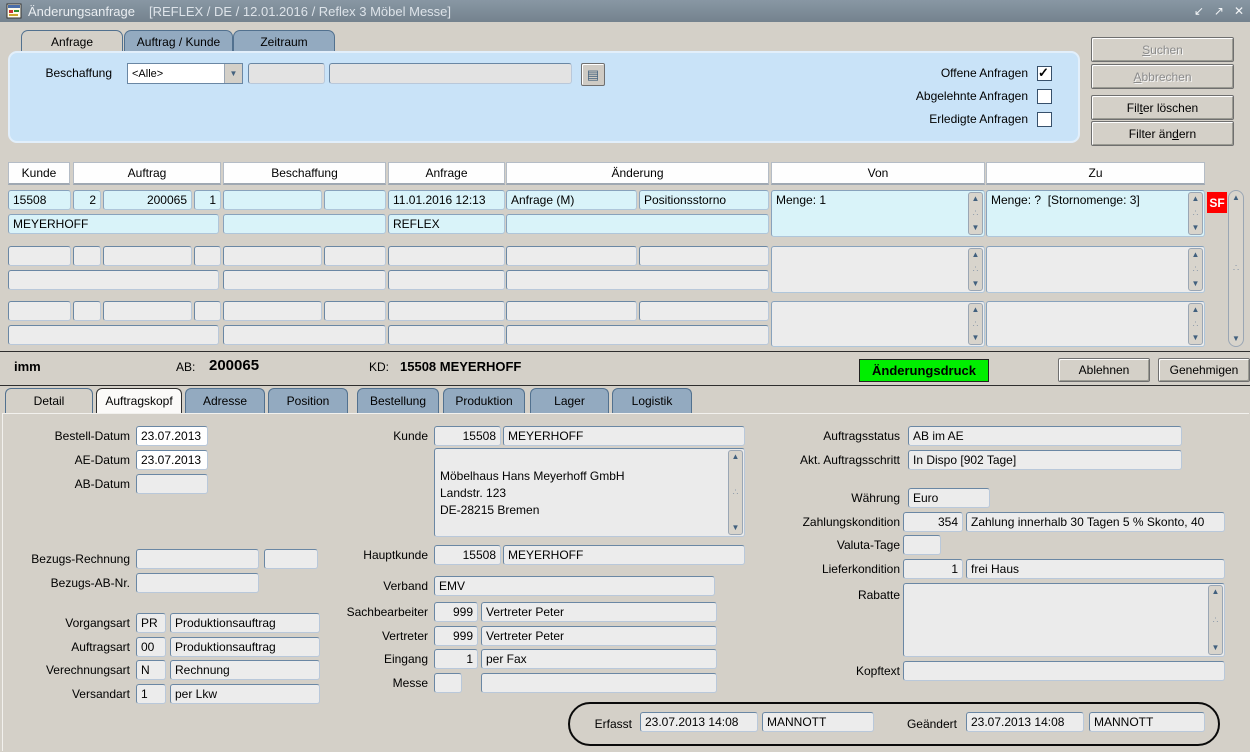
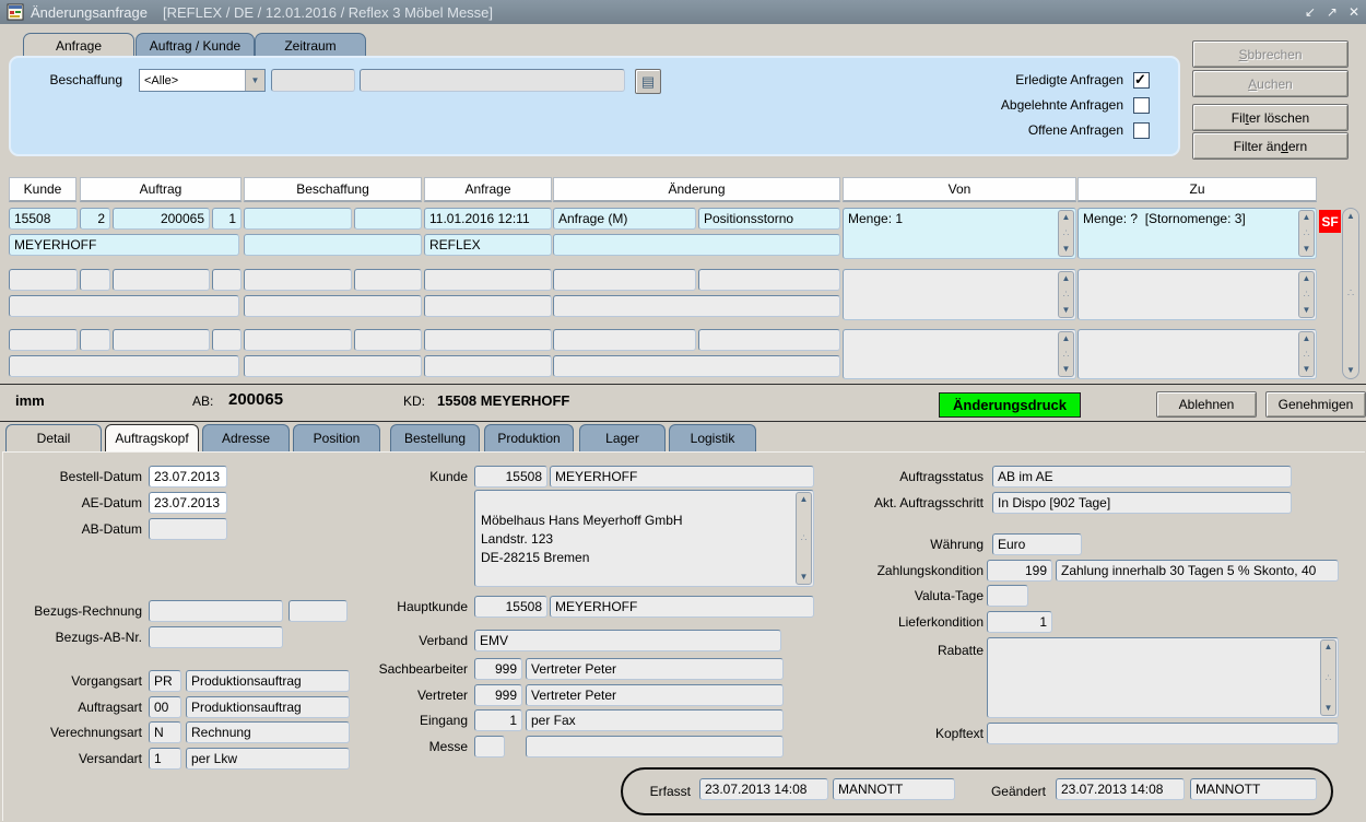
  Änderungsanfrage
  [REFLEX / DE / 12.01.2016 / Reflex 3 Möbel Messe]
  Anfrage
  Auftrag / Kunde
  Zeitraum
  Beschaffung
  <Alle>
- Offene Anfragen
+ Erledigte Anfragen
  Abgelehnte Anfragen
- Erledigte Anfragen
+ Offene Anfragen
  S
- uchen
+ bbrechen
  A
- bbrechen
+ uchen
  Fil
  t
  er löschen
  Filter än
  d
  ern
  Kunde
  Auftrag
  Beschaffung
  Anfrage
  Änderung
  Von
  Zu
  15508
  2
  200065
  1
- 11.01.2016 12:13
+ 11.01.2016 12:11
  Anfrage (M)
  Positionsstorno
  MEYERHOFF
  REFLEX
  Menge: 1
  Menge: ? [Stornomenge: 3]
  SF
  imm
  AB:
  200065
  KD:
  15508 MEYERHOFF
  Änderungsdruck
  Ablehnen
  Genehmigen
  Detail
  Auftragskopf
  Adresse
  Position
  Bestellung
  Produktion
  Lager
  Logistik
  Bestell-Datum
  23.07.2013
  AE-Datum
  23.07.2013
  AB-Datum
  Bezugs-Rechnung
  Bezugs-AB-Nr.
  Vorgangsart
  PR
  Produktionsauftrag
  Auftragsart
  00
  Produktionsauftrag
  Verechnungsart
  N
  Rechnung
  Versandart
  1
  per Lkw
  Kunde
  15508
  MEYERHOFF
  Möbelhaus Hans Meyerhoff GmbH
  Landstr. 123
  DE-28215 Bremen
  Hauptkunde
  15508
  MEYERHOFF
  Verband
  EMV
  Sachbearbeiter
  999
  Vertreter Peter
  Vertreter
  999
  Vertreter Peter
  Eingang
  1
  per Fax
  Messe
  Auftragsstatus
  AB im AE
  Akt. Auftragsschritt
  In Dispo [902 Tage]
  Währung
  Euro
  Zahlungskondition
- 354
+ 199
  Zahlung innerhalb 30 Tagen 5 % Skonto, 40
  Valuta-Tage
  Lieferkondition
  1
- frei Haus
  Rabatte
  Kopftext
  Erfasst
  23.07.2013 14:08
  MANNOTT
  Geändert
  23.07.2013 14:08
  MANNOTT
